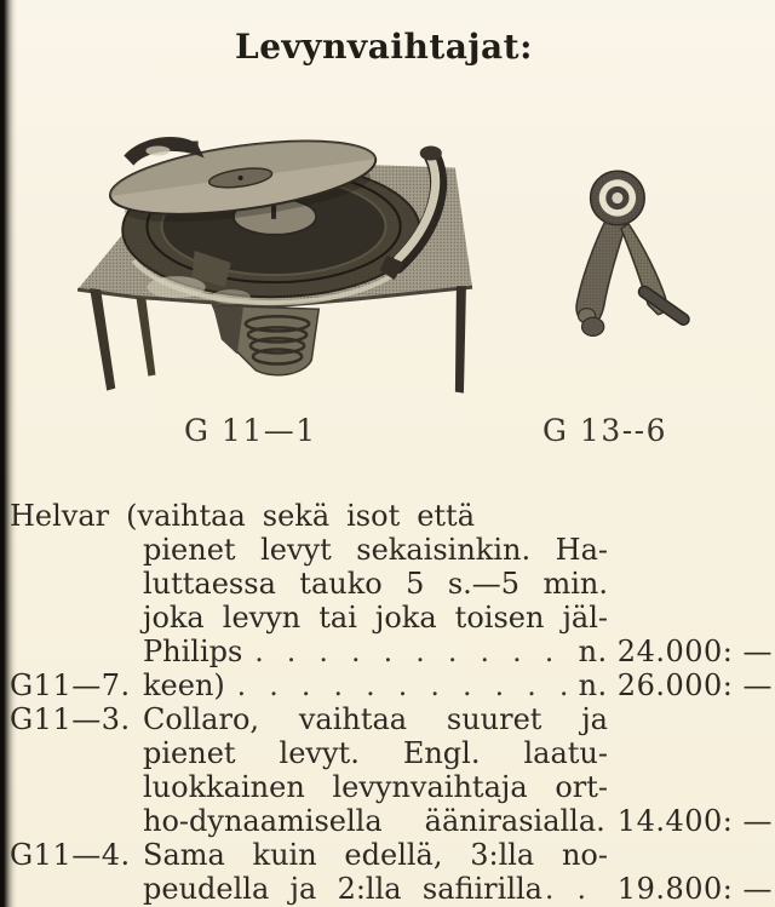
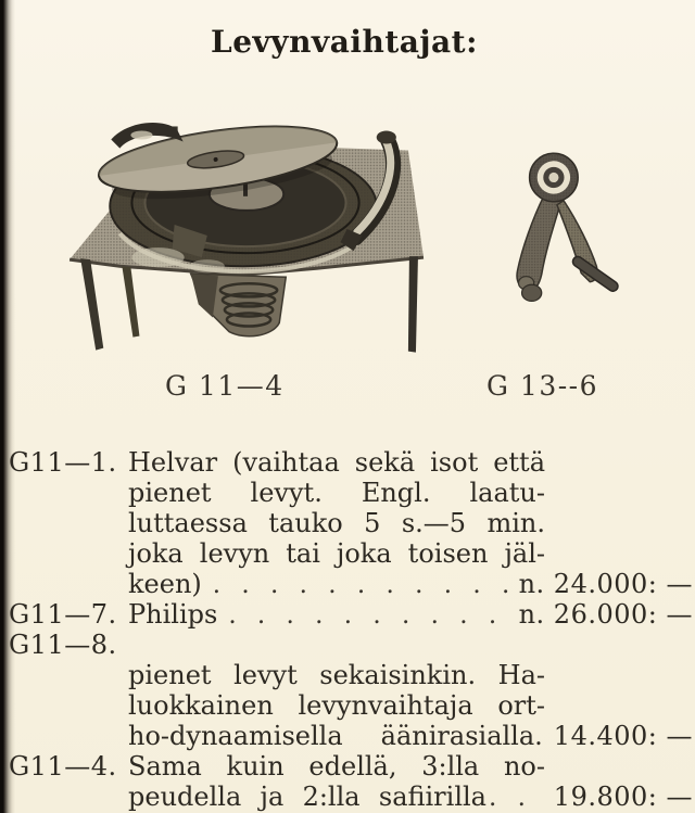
  Levynvaihtajat:
- G 11—1
+ G 11—4
  G 13--6
+ G11—1.
  Helvar (vaihtaa sekä isot että
- pienet levyt sekaisinkin. Ha-
+ pienet levyt. Engl. laatu-
  luttaessa tauko 5 s.—5 min.
  joka levyn tai joka toisen jäl-
- Philips
+ keen)
  n. 24.000: —
  G11—7.
- keen)
+ Philips
  n. 26.000: —
- G11—3.
+ G11—8.
- Collaro, vaihtaa suuret ja
- pienet levyt. Engl. laatu-
+ pienet levyt sekaisinkin. Ha-
  luokkainen levynvaihtaja ort-
  ho-dynaamisella äänirasialla.
  14.400: —
  G11—4.
  Sama kuin edellä, 3:lla no-
  peudella ja 2:lla safiirilla
  . .
  19.800: —
